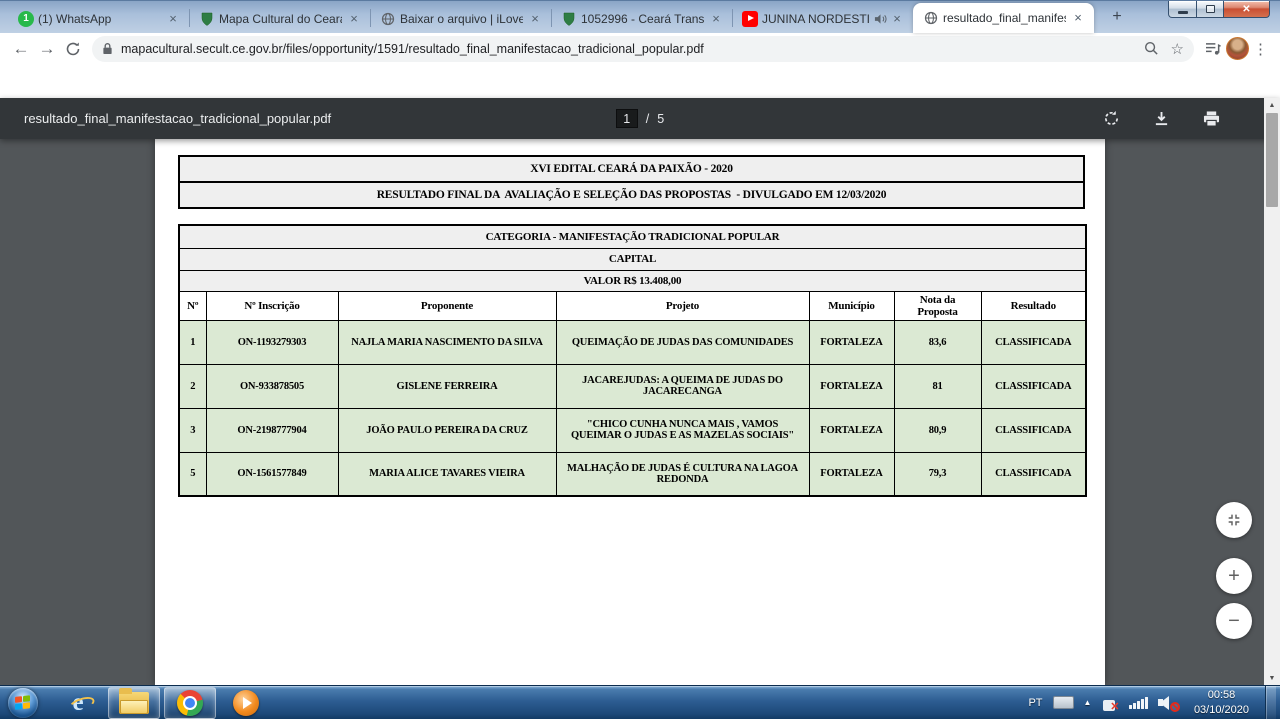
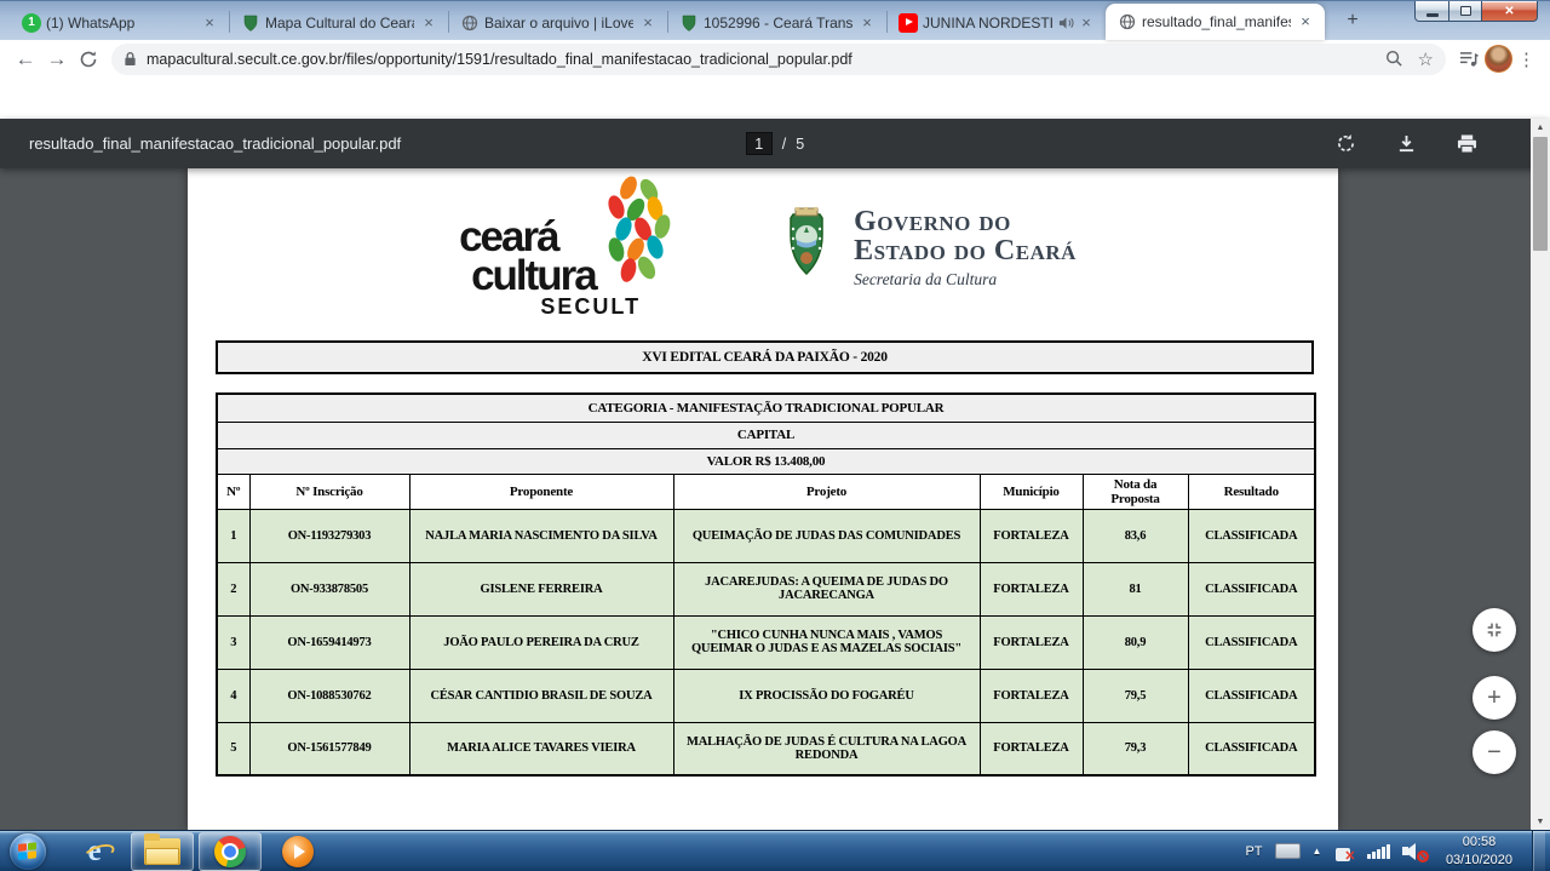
  1
  (1) WhatsApp
  ×
  Mapa Cultural do Cear
  ×
  Baixar o arquivo | iLove
  ×
  1052996 - Ceará Trans
  ×
  JUNINA NORDESTI
  ×
  resultado_final_manife
  ×
  +
  ✕
  ←
  →
  mapacultural.secult.ce.gov.br/files/opportunity/1591/resultado_final_manifestacao_tradicional_popular.pdf
  ☆
  ⋮
  resultado_final_manifestacao_tradicional_popular.pdf
  1
  /
  5
+ ceará
+ cultura
+ SECULT
+ Governo do
+ Estado do Ceará
+ Secretaria da Cultura
  XVI EDITAL CEARÁ DA PAIXÃO - 2020
- RESULTADO FINAL DA AVALIAÇÃO E SELEÇÃO DAS PROPOSTAS - DIVULGADO EM 12/03/2020
  CATEGORIA - MANIFESTAÇÃO TRADICIONAL POPULAR
  CAPITAL
  VALOR R$ 13.408,00
  Nº	Nº Inscrição	Proponente	Projeto	Município	Nota da Proposta	Resultado
  1	ON-1193279303	NAJLA MARIA NASCIMENTO DA SILVA	QUEIMAÇÃO DE JUDAS DAS COMUNIDADES	FORTALEZA	83,6	CLASSIFICADA
  2	ON-933878505	GISLENE FERREIRA	JACAREJUDAS: A QUEIMA DE JUDAS DO JACARECANGA	FORTALEZA	81	CLASSIFICADA
- 3	ON-2198777904	JOÃO PAULO PEREIRA DA CRUZ	"CHICO CUNHA NUNCA MAIS , VAMOS QUEIMAR O JUDAS E AS MAZELAS SOCIAIS"	FORTALEZA	80,9	CLASSIFICADA
+ 3	ON-1659414973	JOÃO PAULO PEREIRA DA CRUZ	"CHICO CUNHA NUNCA MAIS , VAMOS QUEIMAR O JUDAS E AS MAZELAS SOCIAIS"	FORTALEZA	80,9	CLASSIFICADA
+ 4	ON-1088530762	CÉSAR CANTIDIO BRASIL DE SOUZA	IX PROCISSÃO DO FOGARÉU	FORTALEZA	79,5	CLASSIFICADA
  5	ON-1561577849	MARIA ALICE TAVARES VIEIRA	MALHAÇÃO DE JUDAS É CULTURA NA LAGOA REDONDA	FORTALEZA	79,3	CLASSIFICADA
  +
  −
  e
  PT
  ▲
  ✕
  00:58
  03/10/2020
